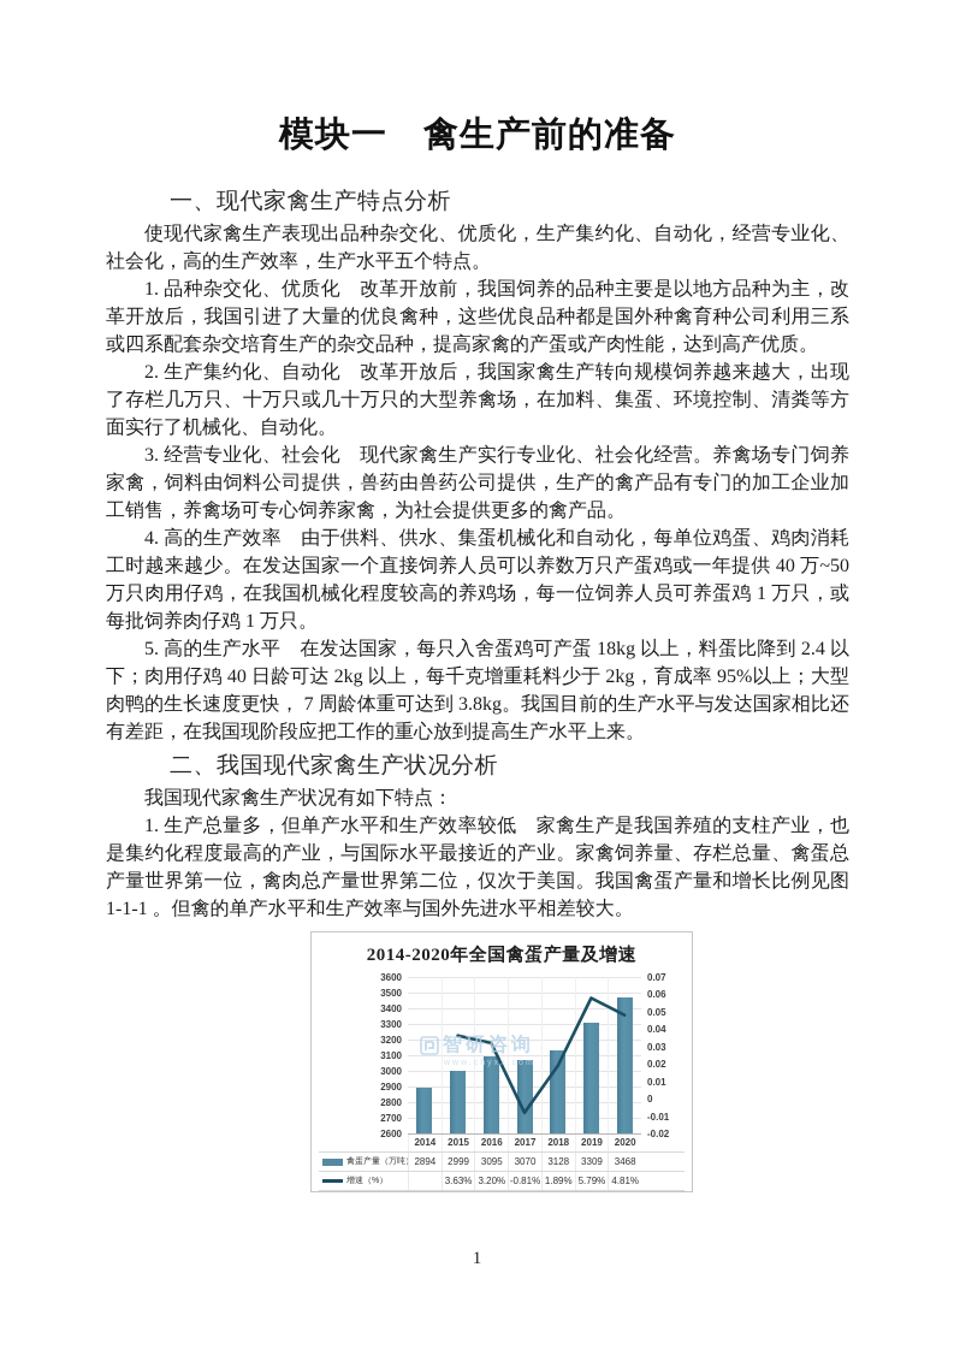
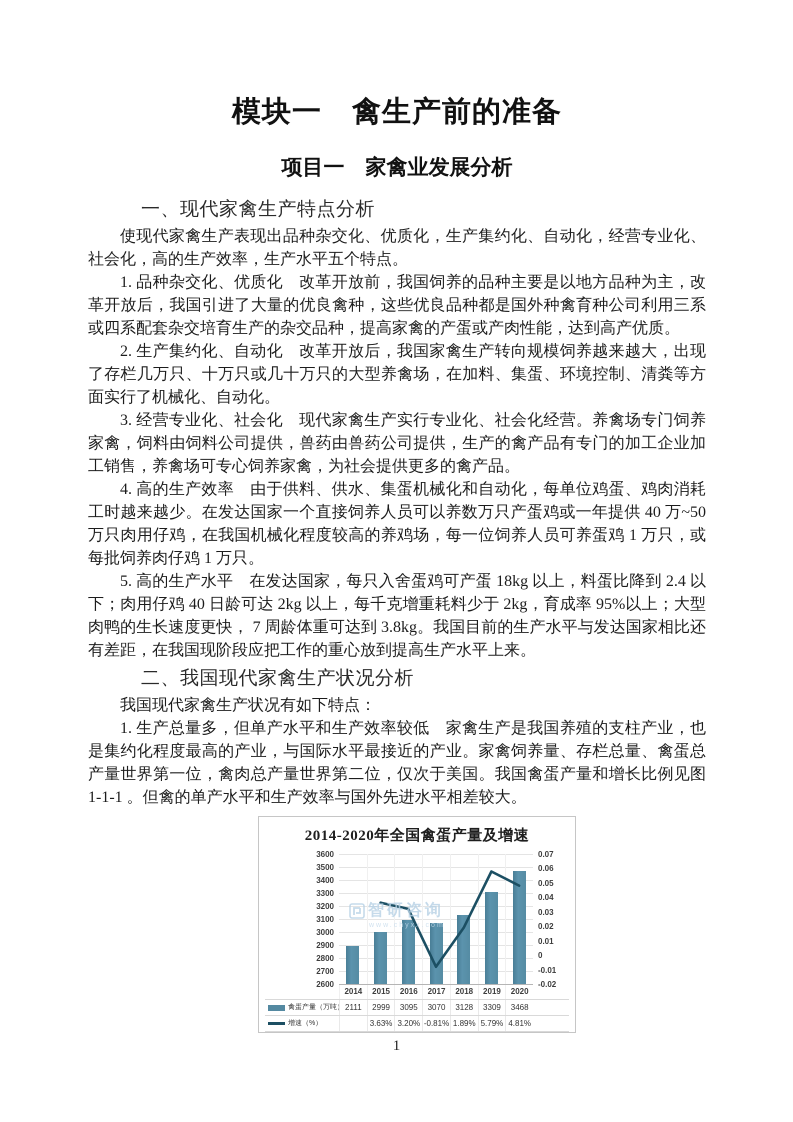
  模块一 禽生产前的准备
+ 项目一 家禽业发展分析
  一、现代家禽生产特点分析
  使现代家禽生产表现出品种杂交化、优质化，生产集约化、自动化，经营专业化、社会化，高的生产效率，生产水平五个特点。
  1. 品种杂交化、优质化 改革开放前，我国饲养的品种主要是以地方品种为主，改革开放后，我国引进了大量的优良禽种，这些优良品种都是国外种禽育种公司利用三系或四系配套杂交培育生产的杂交品种，提高家禽的产蛋或产肉性能，达到高产优质。
  2. 生产集约化、自动化 改革开放后，我国家禽生产转向规模饲养越来越大，出现了存栏几万只、十万只或几十万只的大型养禽场，在加料、集蛋、环境控制、清粪等方面实行了机械化、自动化。
  3. 经营专业化、社会化 现代家禽生产实行专业化、社会化经营。养禽场专门饲养家禽，饲料由饲料公司提供，兽药由兽药公司提供，生产的禽产品有专门的加工企业加工销售，养禽场可专心饲养家禽，为社会提供更多的禽产品。
  4. 高的生产效率 由于供料、供水、集蛋机械化和自动化，每单位鸡蛋、鸡肉消耗工时越来越少。在发达国家一个直接饲养人员可以养数万只产蛋鸡或一年提供 40 万~50 万只肉用仔鸡，在我国机械化程度较高的养鸡场，每一位饲养人员可养蛋鸡 1 万只，或每批饲养肉仔鸡 1 万只。
  5. 高的生产水平 在发达国家，每只入舍蛋鸡可产蛋 18kg 以上，料蛋比降到 2.4 以下；肉用仔鸡 40 日龄可达 2kg 以上，每千克增重耗料少于 2kg，育成率 95%以上；大型肉鸭的生长速度更快， 7 周龄体重可达到 3.8kg。我国目前的生产水平与发达国家相比还有差距，在我国现阶段应把工作的重心放到提高生产水平上来。
  二、我国现代家禽生产状况分析
  我国现代家禽生产状况有如下特点：
  1. 生产总量多，但单产水平和生产效率较低 家禽生产是我国养殖的支柱产业，也是集约化程度最高的产业，与国际水平最接近的产业。家禽饲养量、存栏总量、禽蛋总产量世界第一位，禽肉总产量世界第二位，仅次于美国。我国禽蛋产量和增长比例见图 1-1-1 。但禽的单产水平和生产效率与国外先进水平相差较大。
  2014-2020年全国禽蛋产量及增速
  3600
  3500
  3400
  3300
  3200
  3100
  3000
  2900
  2800
  2700
  2600
  智研咨询
  0.07
  0.06
  0.05
  0.04
  0.03
  0.02
  0.01
  0
  -0.01
  -0.02
  2014
  2015
  2016
  2017
  2018
  2019
  2020
- 2894
+ 2111
  2999
  3095
  3070
  3128
  3309
  3468
  3.63%
  3.20%
  -0.81%
  1.89%
  5.79%
  4.81%
  1
